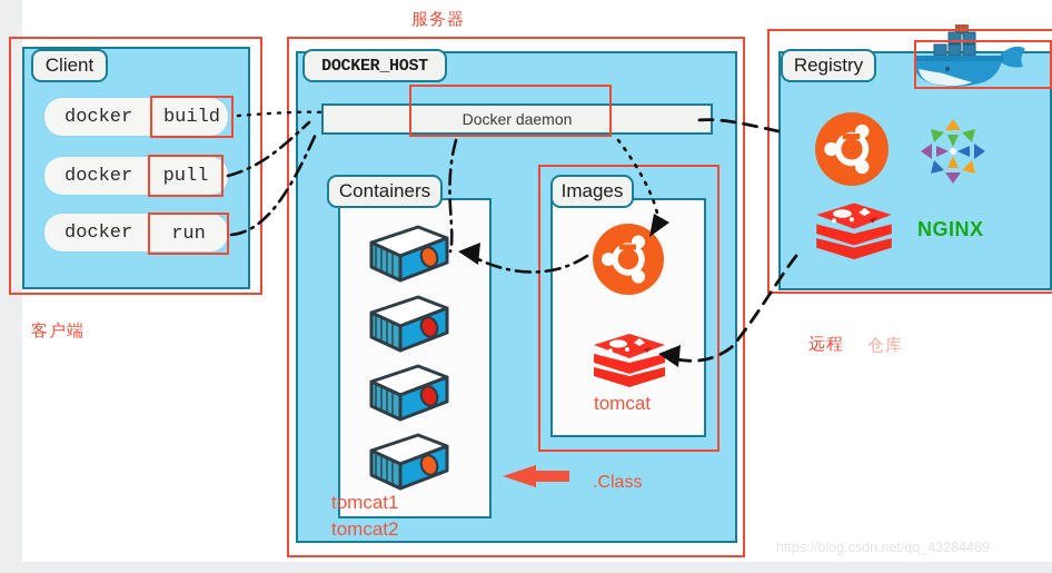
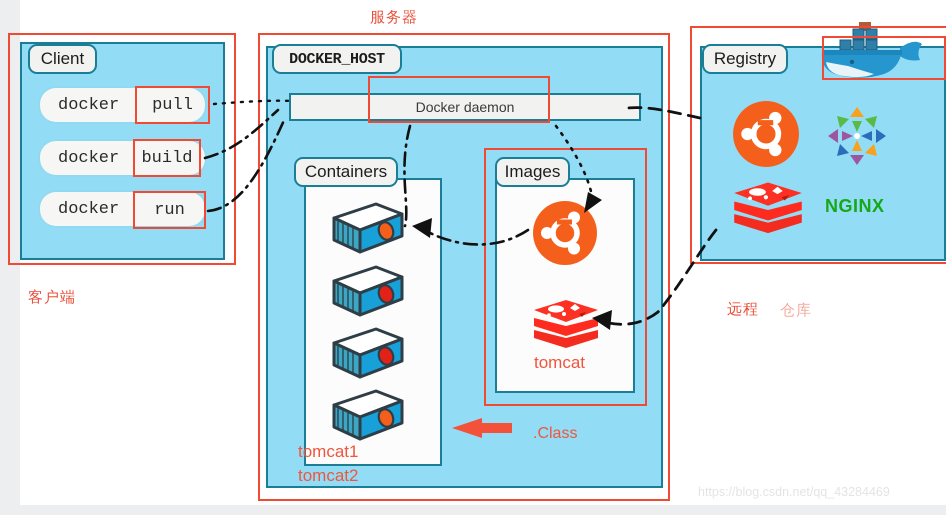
  服务器
  Client
  docker
- build
+ pull
  docker
- pull
+ build
  docker
  run
  客户端
  DOCKER_HOST
  Docker daemon
  Containers
  tomcat1
  tomcat2
  Images
  tomcat
  .Class
  Registry
  NGINX
  远程
  仓库
  https://blog.csdn.net/qq_43284469
